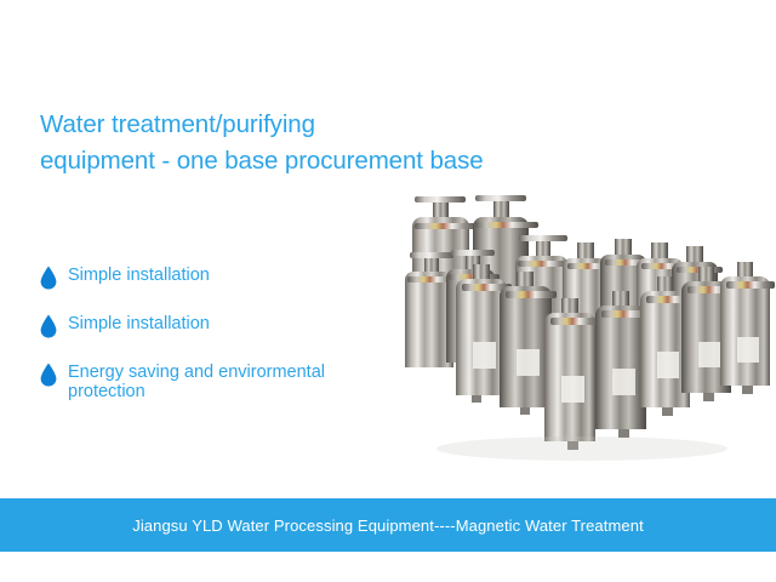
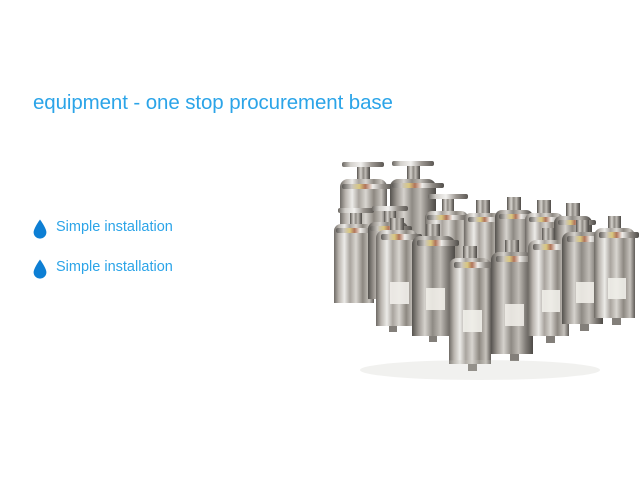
- Water treatment/purifying
- equipment - one base procurement base
+ equipment - one stop procurement base
  Simple installation
  Simple installation
- Energy saving and envirormental protection
- Jiangsu YLD Water Processing Equipment----Magnetic Water Treatment
